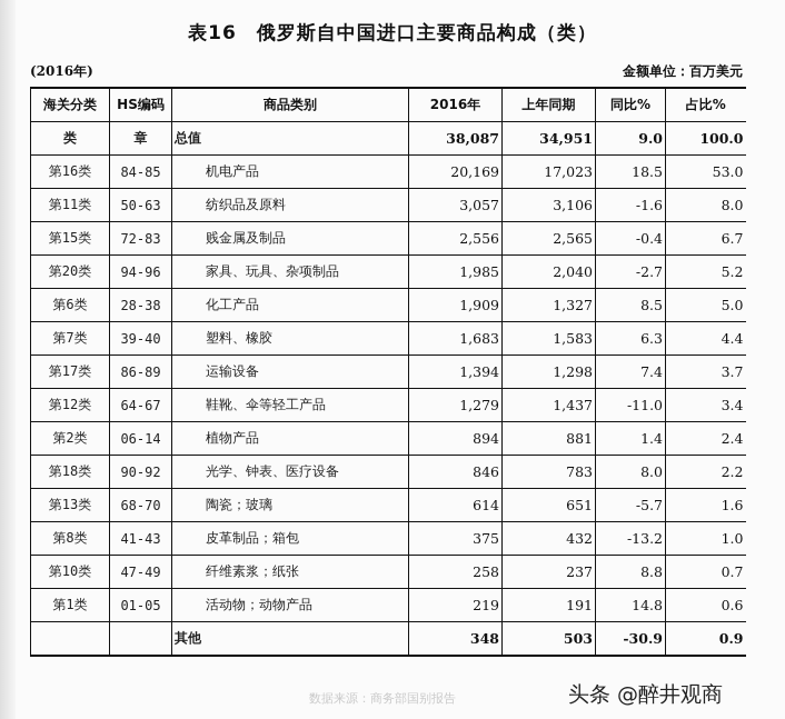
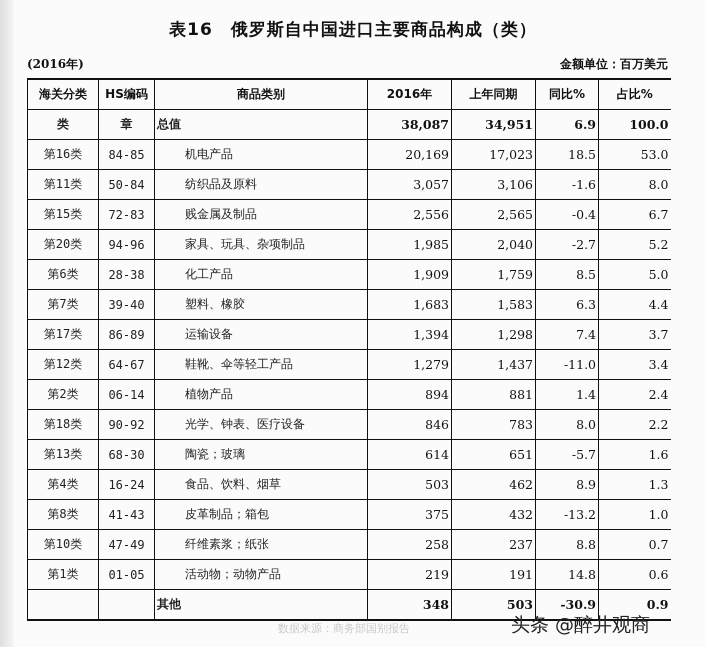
  表16 俄罗斯自中国进口主要商品构成（类）
  (2016年)
  金额单位：百万美元
  海关分类	HS编码	商品类别	2016年	上年同期	同比%	占比%
- 类	章	总值	38,087	34,951	9.0	100.0
+ 类	章	总值	38,087	34,951	6.9	100.0
  第16类	84-85	机电产品	20,169	17,023	18.5	53.0
- 第11类	50-63	纺织品及原料	3,057	3,106	-1.6	8.0
+ 第11类	50-84	纺织品及原料	3,057	3,106	-1.6	8.0
  第15类	72-83	贱金属及制品	2,556	2,565	-0.4	6.7
  第20类	94-96	家具、玩具、杂项制品	1,985	2,040	-2.7	5.2
- 第6类	28-38	化工产品	1,909	1,327	8.5	5.0
+ 第6类	28-38	化工产品	1,909	1,759	8.5	5.0
  第7类	39-40	塑料、橡胶	1,683	1,583	6.3	4.4
  第17类	86-89	运输设备	1,394	1,298	7.4	3.7
  第12类	64-67	鞋靴、伞等轻工产品	1,279	1,437	-11.0	3.4
  第2类	06-14	植物产品	894	881	1.4	2.4
  第18类	90-92	光学、钟表、医疗设备	846	783	8.0	2.2
- 第13类	68-70	陶瓷；玻璃	614	651	-5.7	1.6
+ 第13类	68-30	陶瓷；玻璃	614	651	-5.7	1.6
+ 第4类	16-24	食品、饮料、烟草	503	462	8.9	1.3
  第8类	41-43	皮革制品；箱包	375	432	-13.2	1.0
  第10类	47-49	纤维素浆；纸张	258	237	8.8	0.7
  第1类	01-05	活动物；动物产品	219	191	14.8	0.6
  		其他	348	503	-30.9	0.9
  数据来源：商务部国别报告
  头条 @醉井观商
